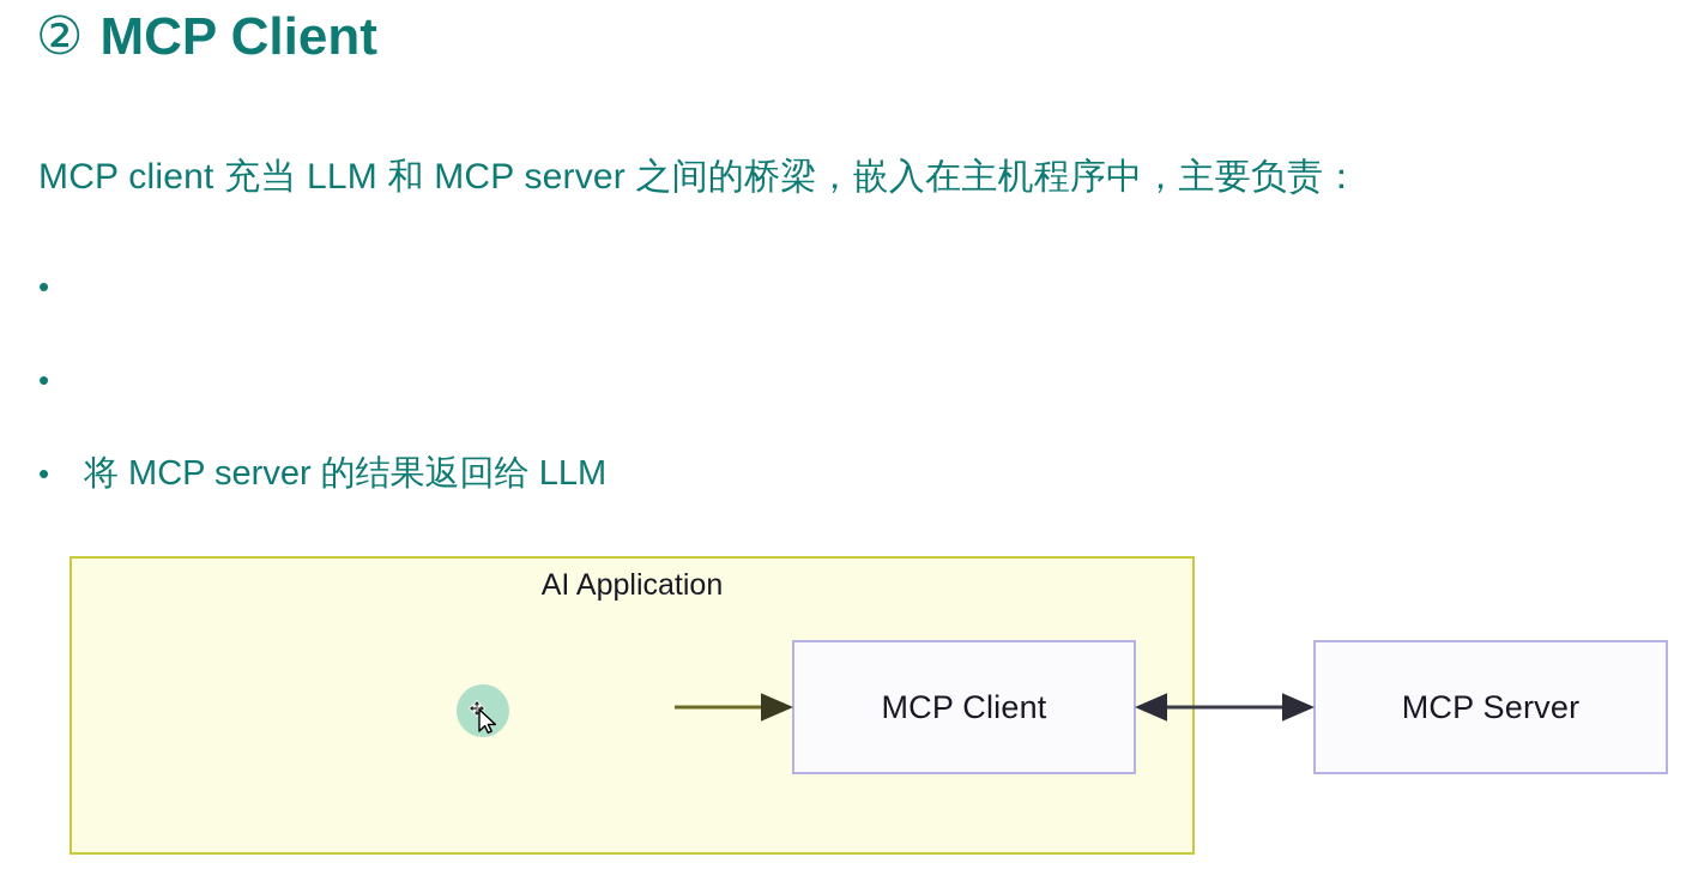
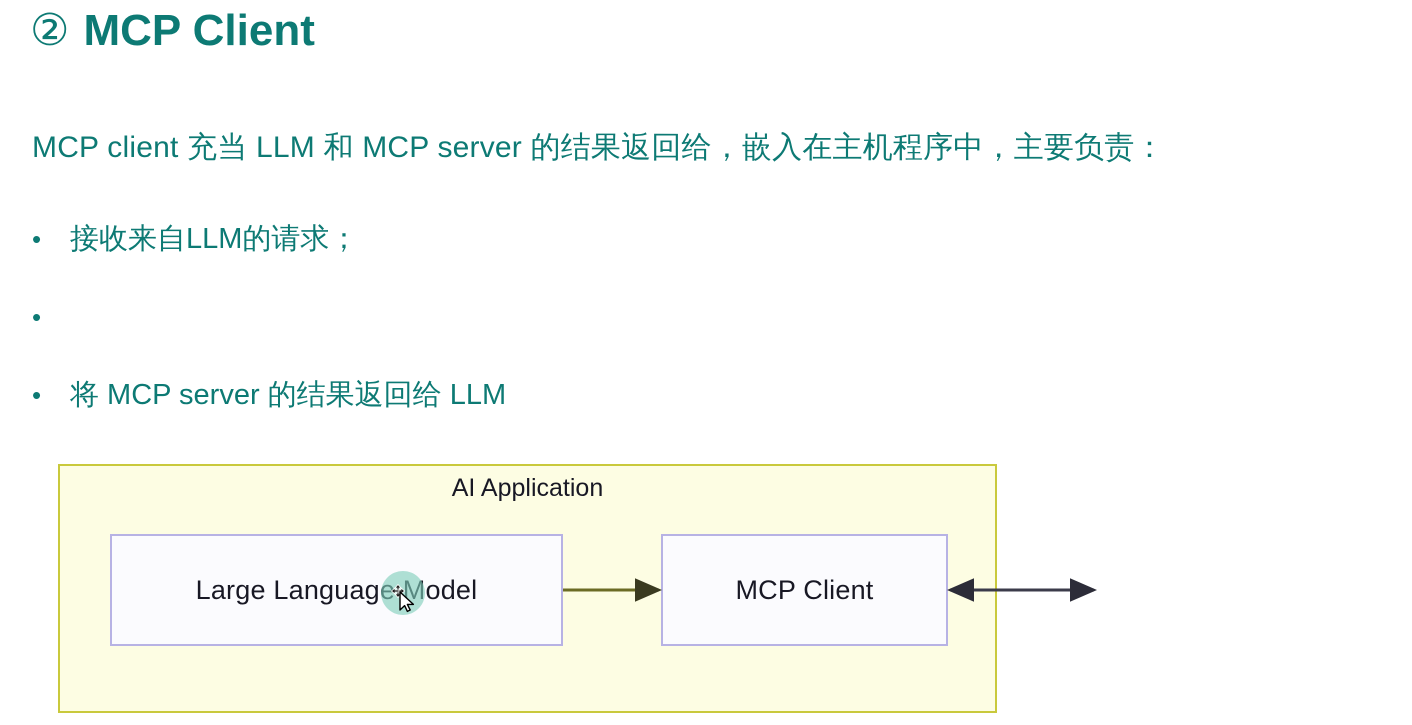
  ②
  MCP Client
- MCP client 充当 LLM 和 MCP server 之间的桥梁，嵌入在主机程序中，主要负责：
+ MCP client 充当 LLM 和 MCP server 的结果返回给，嵌入在主机程序中，主要负责：
  •
+ 接收来自LLM的请求；
  •
  •
  将 MCP server 的结果返回给 LLM
  AI Application
+ Large Language Model
  MCP Client
- MCP Server
